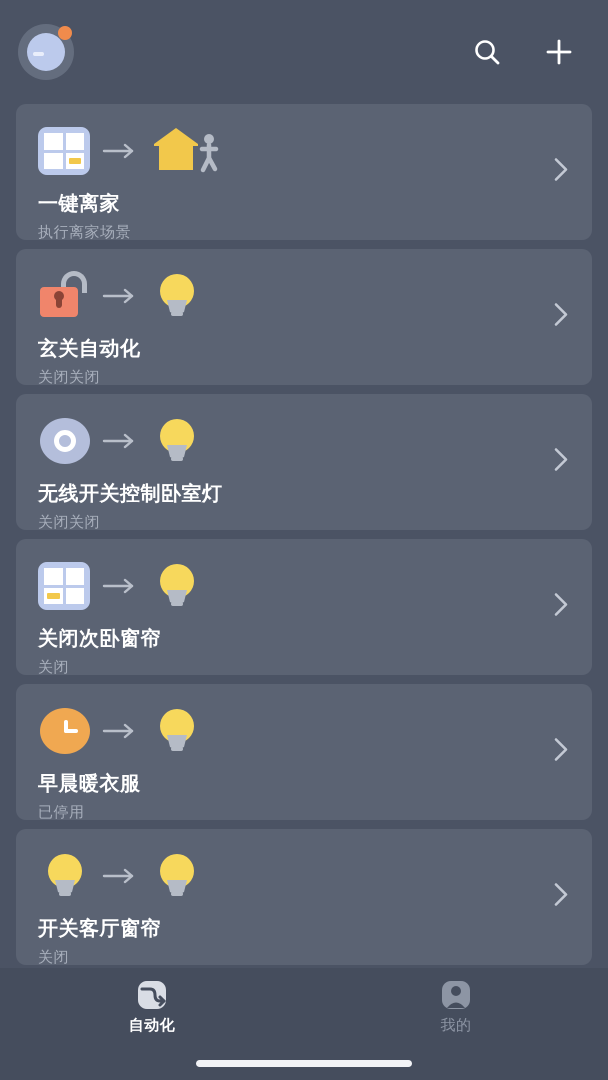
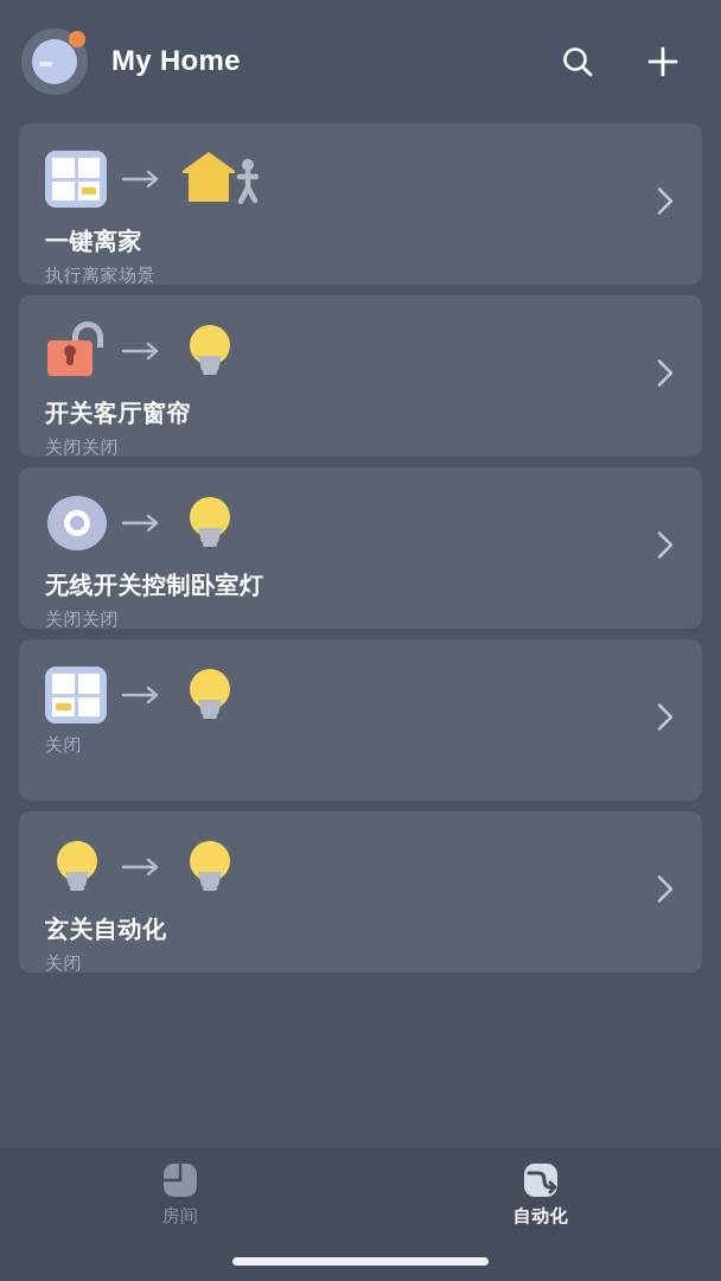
+ My Home
  一键离家
  执行离家场景
- 玄关自动化
+ 开关客厅窗帘
  关闭关闭
  无线开关控制卧室灯
  关闭关闭
- 关闭次卧窗帘
  关闭
- 早晨暖衣服
- 已停用
- 开关客厅窗帘
+ 玄关自动化
  关闭
+ 房间
  自动化
- 我的
